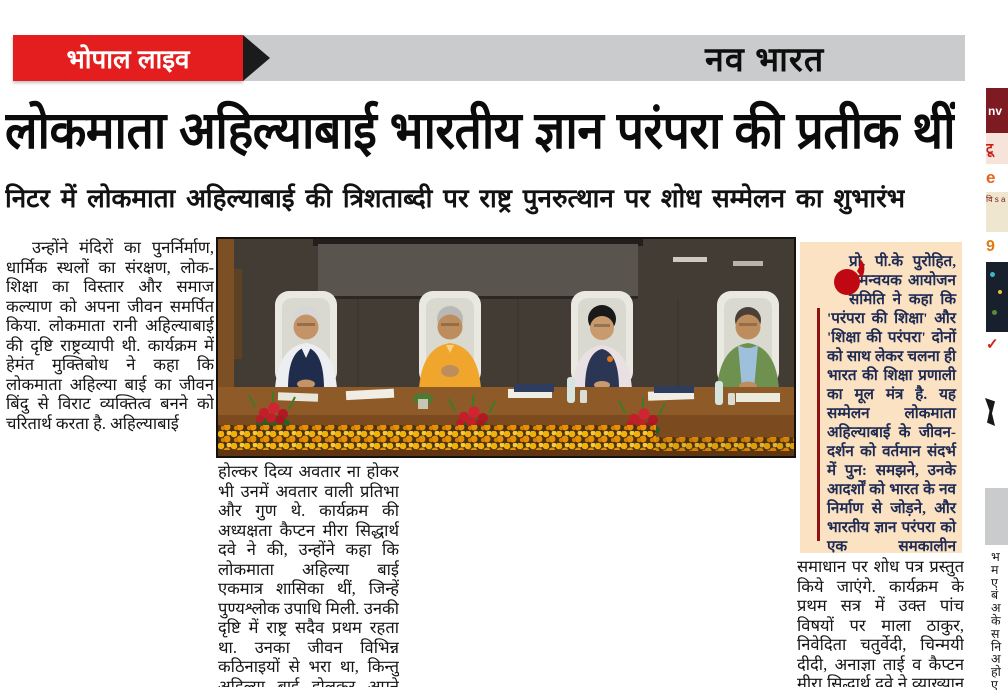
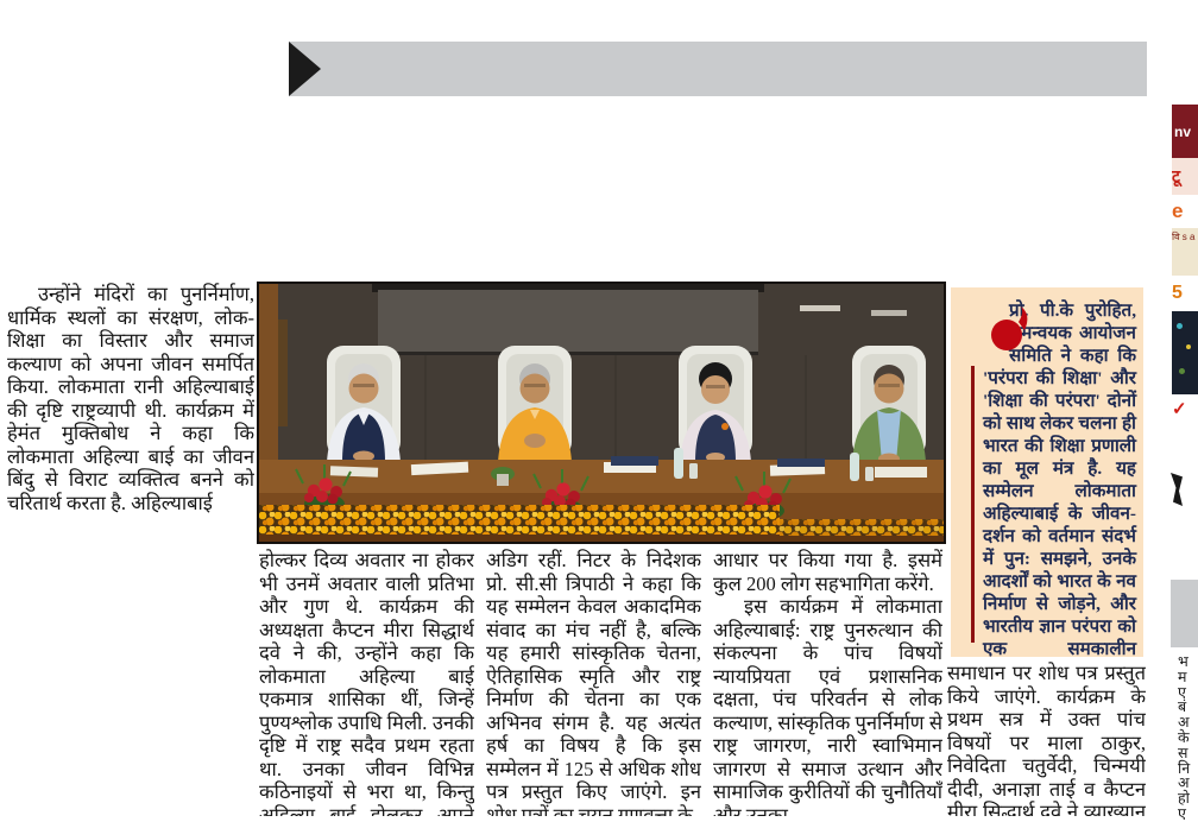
- भोपाल लाइव
- नव भारत
- लोकमाता अहिल्याबाई भारतीय ज्ञान परंपरा की प्रतीक थीं
- निटर में लोकमाता अहिल्याबाई की त्रिशताब्दी पर राष्ट्र पुनरुत्थान पर शोध सम्मेलन का शुभारंभ
  उन्होंने मंदिरों का पुनर्निर्माण, धार्मिक स्थलों का संरक्षण, लोक-शिक्षा का विस्तार और समाज कल्याण को अपना जीवन समर्पित किया. लोकमाता रानी अहिल्याबाई की दृष्टि राष्ट्रव्यापी थी. कार्यक्रम में हेमंत मुक्तिबोध ने कहा कि लोकमाता अहिल्या बाई का जीवन बिंदु से विराट व्यक्तित्व बनने को चरितार्थ करता है. अहिल्याबाई
  होल्कर दिव्य अवतार ना होकर भी उनमें अवतार वाली प्रतिभा और गुण थे. कार्यक्रम की अध्यक्षता कैप्टन मीरा सिद्धार्थ दवे ने की, उन्होंने कहा कि लोकमाता अहिल्या बाई एकमात्र शासिका थीं, जिन्हें पुण्यश्लोक उपाधि मिली. उनकी दृष्टि में राष्ट्र सदैव प्रथम रहता था. उनका जीवन विभिन्न कठिनाइयों से भरा था, किन्तु अहिल्या बाई होलकर अपने
+ अडिग रहीं. निटर के निदेशक प्रो. सी.सी त्रिपाठी ने कहा कि यह सम्मेलन केवल अकादमिक संवाद का मंच नहीं है, बल्कि यह हमारी सांस्कृतिक चेतना, ऐतिहासिक स्मृति और राष्ट्र निर्माण की चेतना का एक अभिनव संगम है. यह अत्यंत हर्ष का विषय है कि इस सम्मेलन में 125 से अधिक शोध पत्र प्रस्तुत किए जाएंगे. इन शोध पत्रों का चयन गुणवत्ता के
+ आधार पर किया गया है. इसमें कुल 200 लोग सहभागिता करेंगे.
+ इस कार्यक्रम में लोकमाता अहिल्याबाई: राष्ट्र पुनरुत्थान की संकल्पना के पांच विषयों न्यायप्रियता एवं प्रशासनिक दक्षता, पंच परिवर्तन से लोक कल्याण, सांस्कृतिक पुनर्निर्माण से राष्ट्र जागरण, नारी स्वाभिमान जागरण से समाज उत्थान और सामाजिक कुरीतियों की चुनौतियाँ और उनका
  प्रो. पी.के पुरोहित, मन्वयक आयोजन समिति ने कहा कि 'परंपरा की शिक्षा' और 'शिक्षा की परंपरा' दोनों को साथ लेकर चलना ही भारत की शिक्षा प्रणाली का मूल मंत्र है. यह सम्मेलन लोकमाता अहिल्याबाई के जीवन-दर्शन को वर्तमान संदर्भ में पुन: समझने, उनके आदर्शों को भारत के नव निर्माण से जोड़ने, और भारतीय ज्ञान परंपरा को एक समकालीन
  समाधान पर शोध पत्र प्रस्तुत किये जाएंगे. कार्यक्रम के प्रथम सत्र में उक्त पांच विषयों पर माला ठाकुर, निवेदिता चतुर्वेदी, चिन्मयी दीदी, अनाज्ञा ताई व कैप्टन मीरा सिद्धार्थ दवे ने व्याख्यान
  nv
  टू
  e
  वि s a
- 9
+ 5
  ✓
  भ म ए बं अ के स नि अ हो ए
